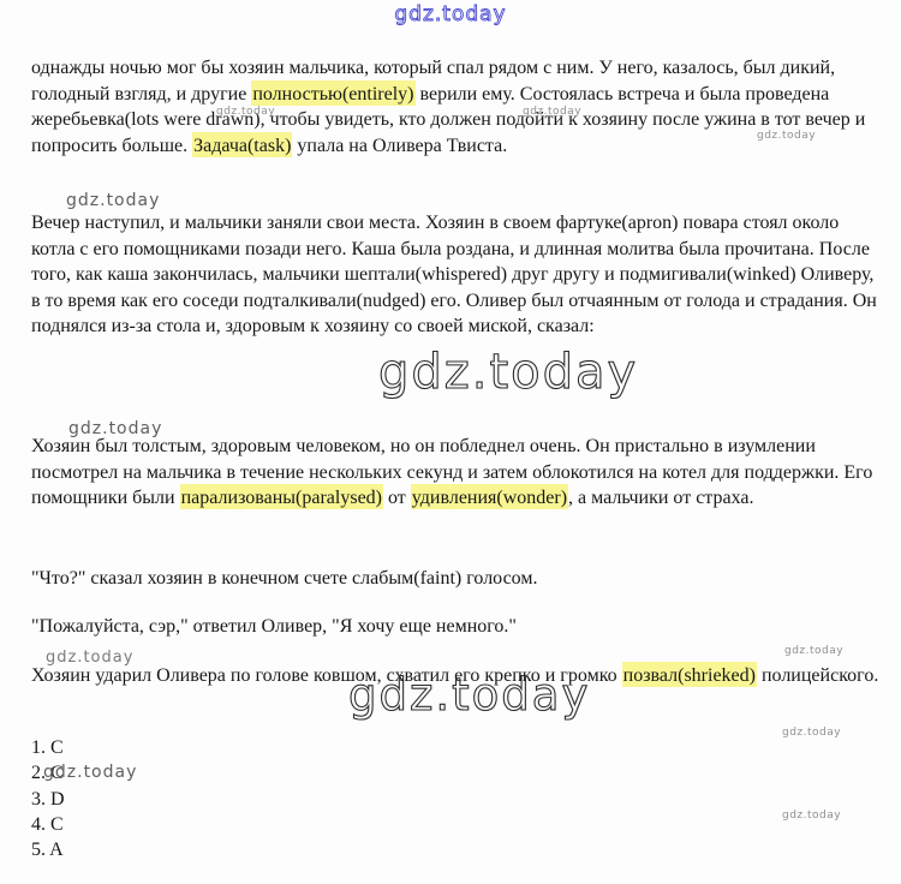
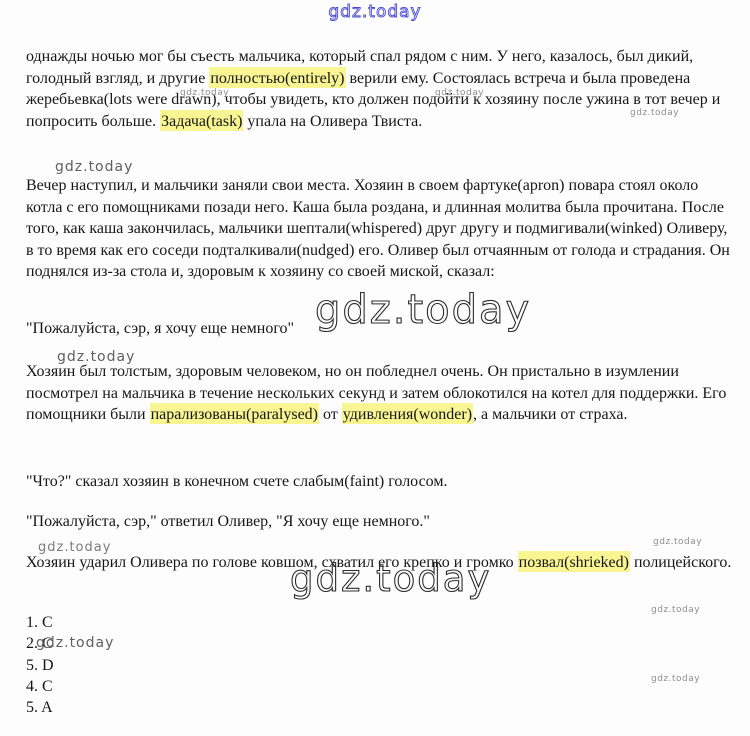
  gdz.today
- однажды ночью мог бы хозяин мальчика, который спал рядом с ним. У него, казалось, был дикий, голодный взгляд, и другие полностью(entirely) верили ему. Состоялась встреча и была проведена жеребьевка(lots were drawn), чтобы увидеть, кто должен подойти к хозяину после ужина в тот вечер и попросить больше. Задача(task) упала на Оливера Твиста.
+ однажды ночью мог бы съесть мальчика, который спал рядом с ним. У него, казалось, был дикий, голодный взгляд, и другие полностью(entirely) верили ему. Состоялась встреча и была проведена жеребьевка(lots were drawn), чтобы увидеть, кто должен подойти к хозяину после ужина в тот вечер и попросить больше. Задача(task) упала на Оливера Твиста.
  Вечер наступил, и мальчики заняли свои места. Хозяин в своем фартуке(apron) повара стоял около котла с его помощниками позади него. Каша была роздана, и длинная молитва была прочитана. После того, как каша закончилась, мальчики шептали(whispered) друг другу и подмигивали(winked) Оливеру, в то время как его соседи подталкивали(nudged) его. Оливер был отчаянным от голода и страдания. Он поднялся из-за стола и, здоровым к хозяину со своей миской, сказал:
+ "Пожалуйста, сэр, я хочу еще немного"
  Хозяин был толстым, здоровым человеком, но он побледнел очень. Он пристально в изумлении посмотрел на мальчика в течение нескольких секунд и затем облокотился на котел для поддержки. Его помощники были парализованы(paralysed) от удивления(wonder), а мальчики от страха.
  "Что?" сказал хозяин в конечном счете слабым(faint) голосом.
  "Пожалуйста, сэр," ответил Оливер, "Я хочу еще немного."
  Хозяин ударил Оливера по голове ковшом, схватил его крепко и громко позвал(shrieked) полицейского.
  1. C
  2. C
- 3. D
+ 5. D
  4. C
  5. A
  gdz.today
  gdz.today
  gdz.today
  gdz.today
  gdz.today
  gdz.today
  gdz.today
  gdz.today
  gdz.today
  gdz.today
  gdz.today
  gdz.today
